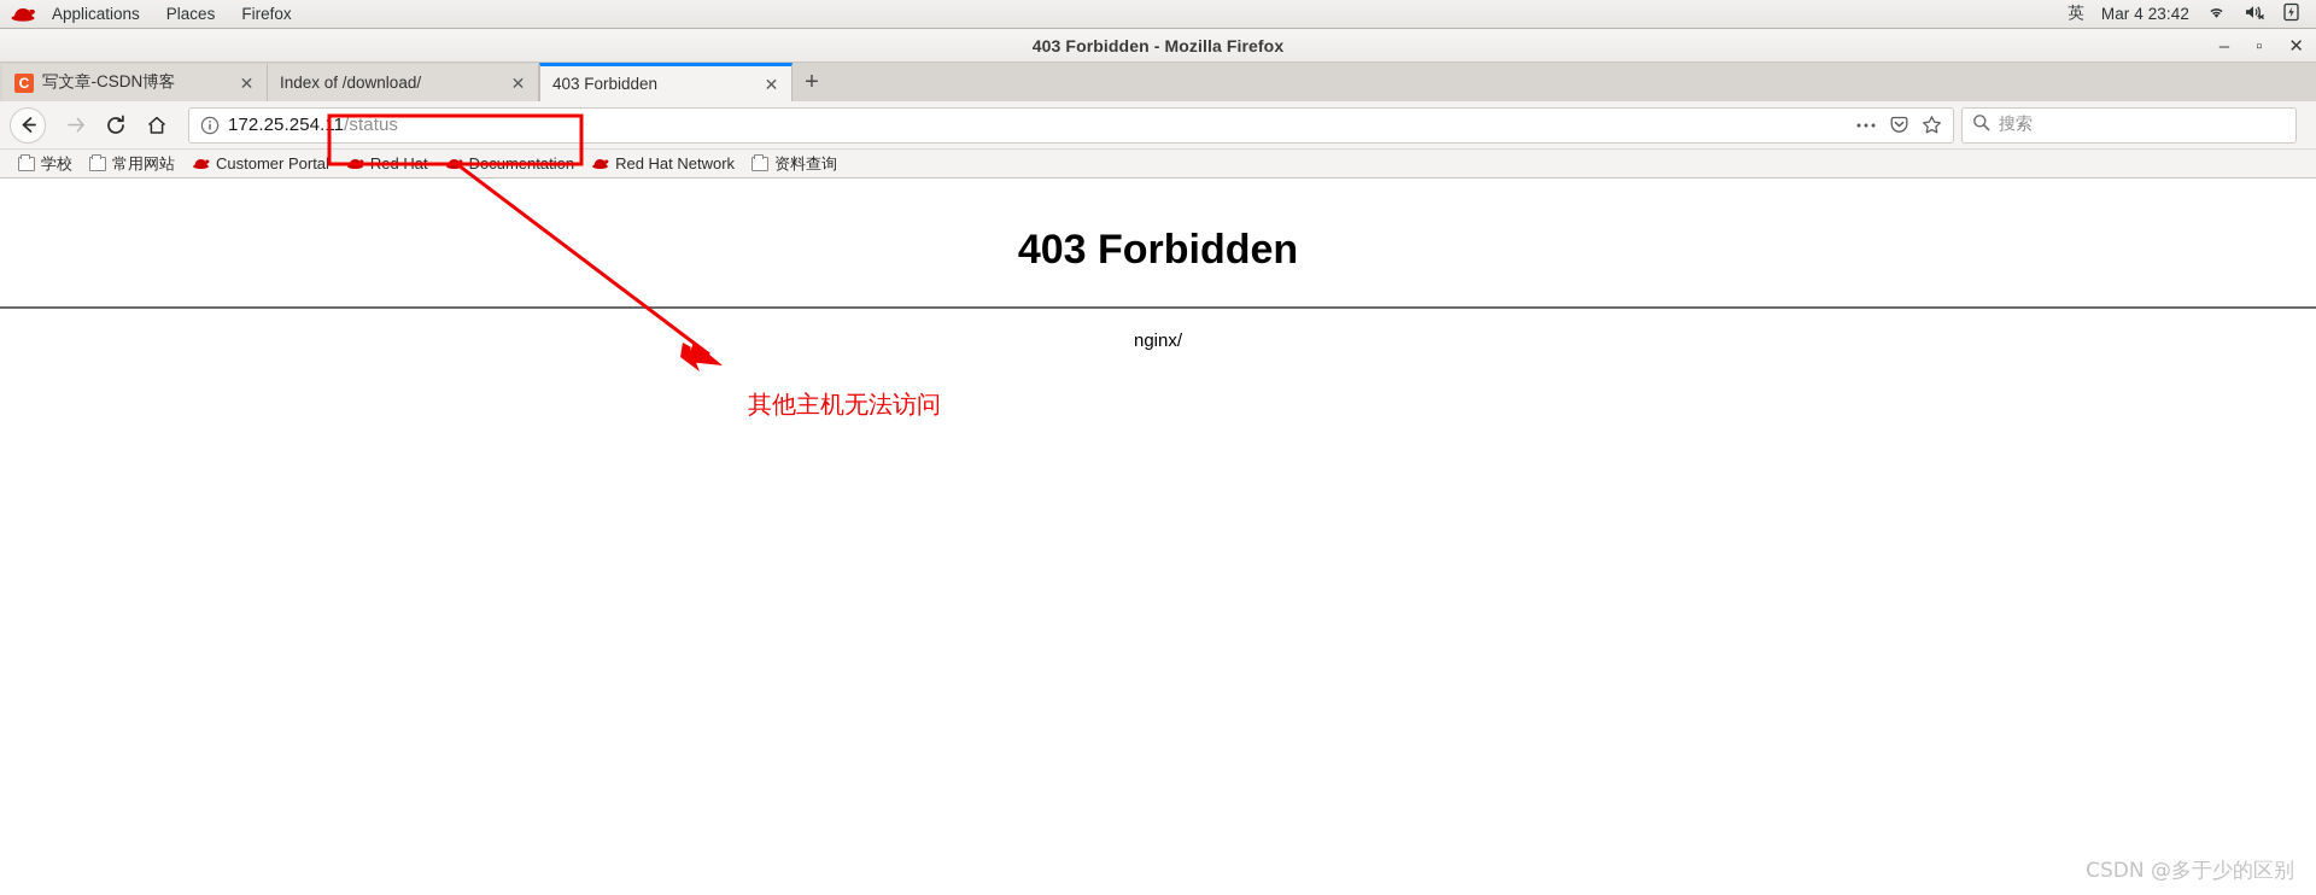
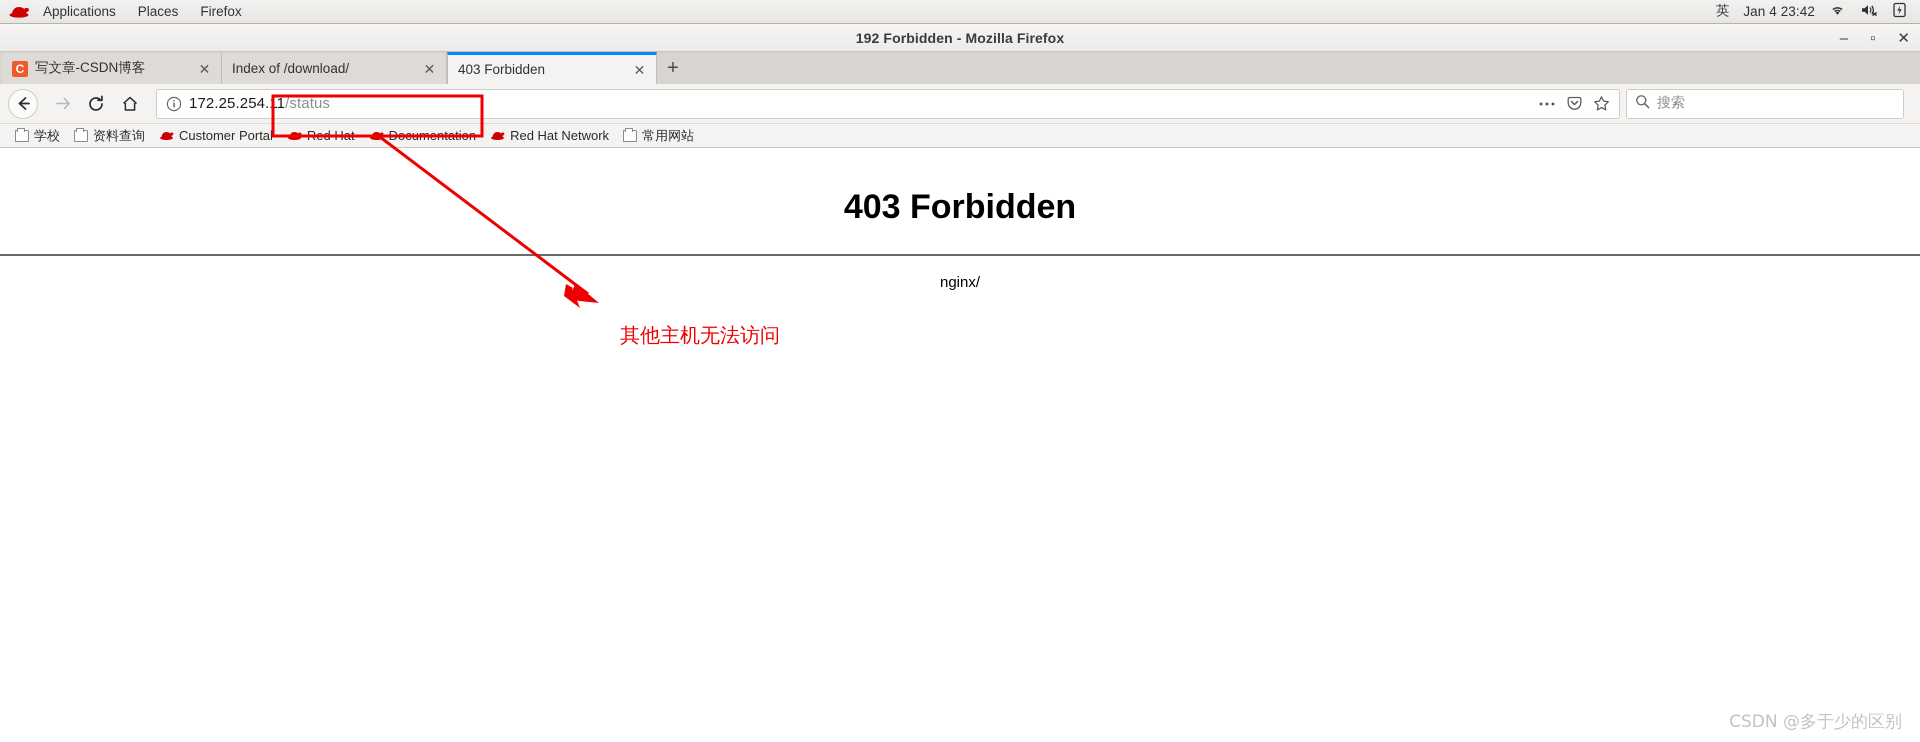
  Applications
  Places
  Firefox
  英
- Mar 4 23:42
+ Jan 4 23:42
- 403 Forbidden - Mozilla Firefox
+ 192 Forbidden - Mozilla Firefox
  –
  ▫
  ✕
  C
  写文章-CSDN博客
  ✕
  Index of /download/
  ✕
  403 Forbidden
  ✕
  +
  172.25.254.1/status
  搜索
  学校
- 常用网站
+ 资料查询
  Customer Portal
  Red Hat Network
- 资料查询
+ 常用网站
  403 Forbidden
  nginx/
  其他主机无法访问
  CSDN @多于少的区别
